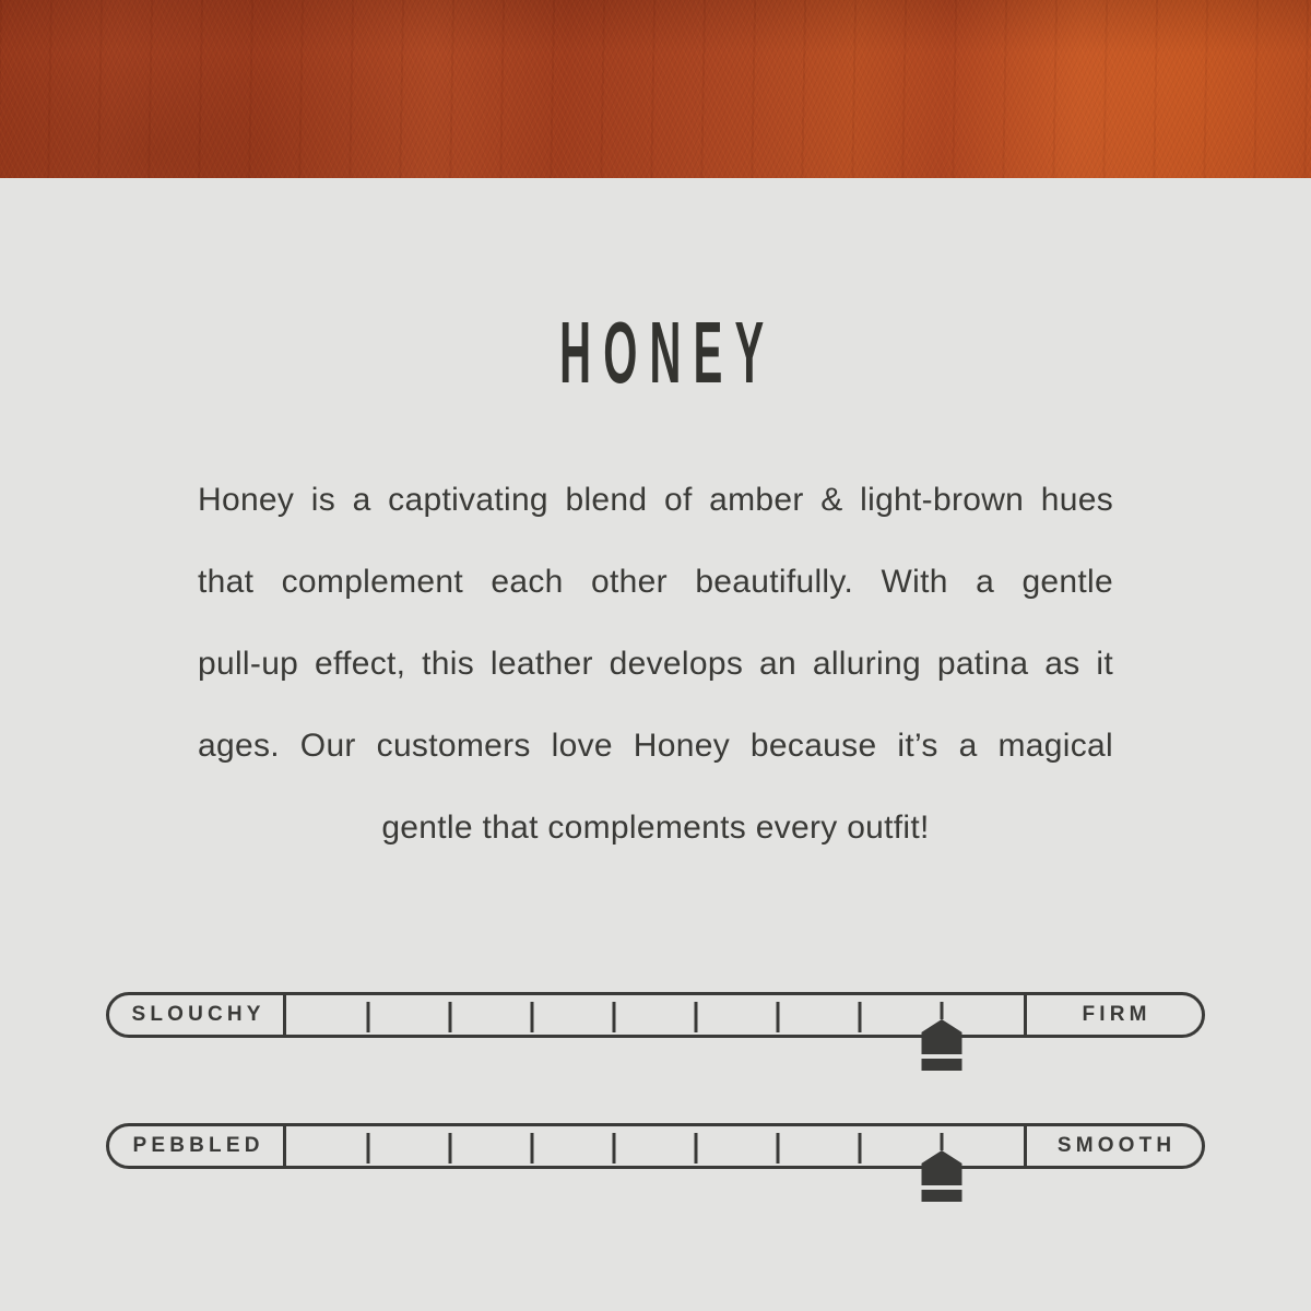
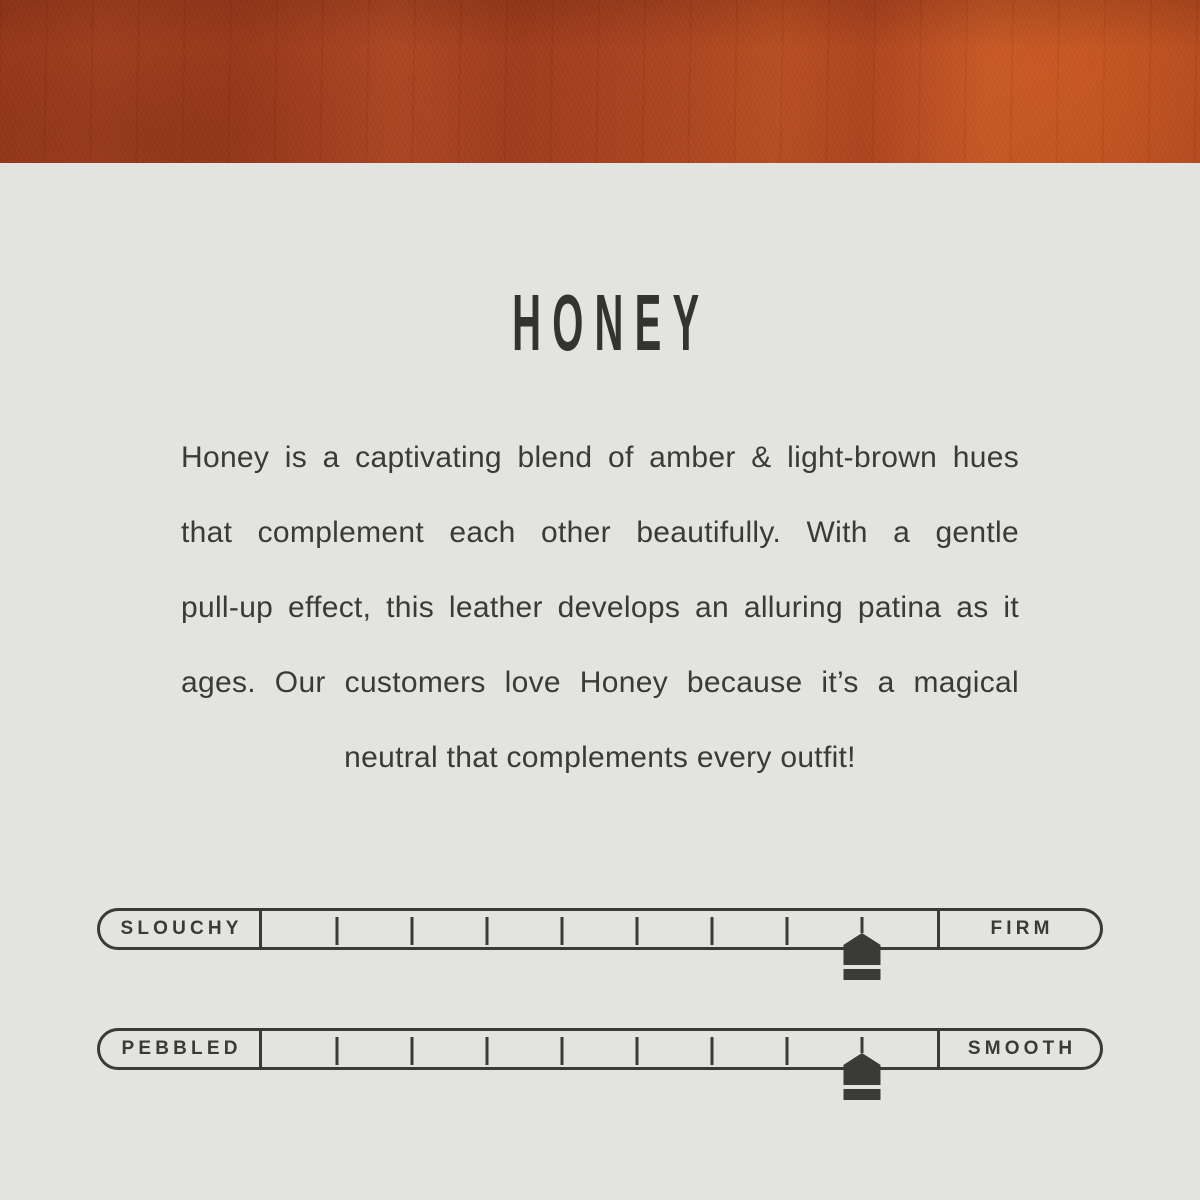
  HONEY
  Honey is a captivating blend of amber & light-brown hues
  that complement each other beautifully. With a gentle
  pull-up effect, this leather develops an alluring patina as it
  ages. Our customers love Honey because it’s a magical
- gentle that complements every outfit!
+ neutral that complements every outfit!
  SLOUCHY
  FIRM
  PEBBLED
  SMOOTH
